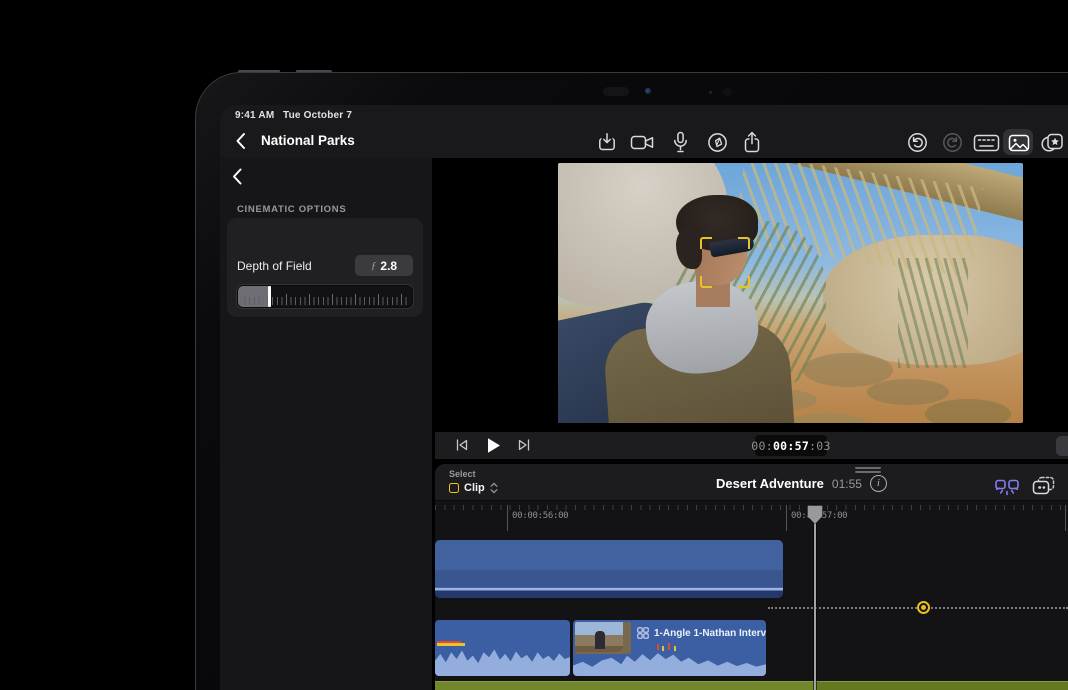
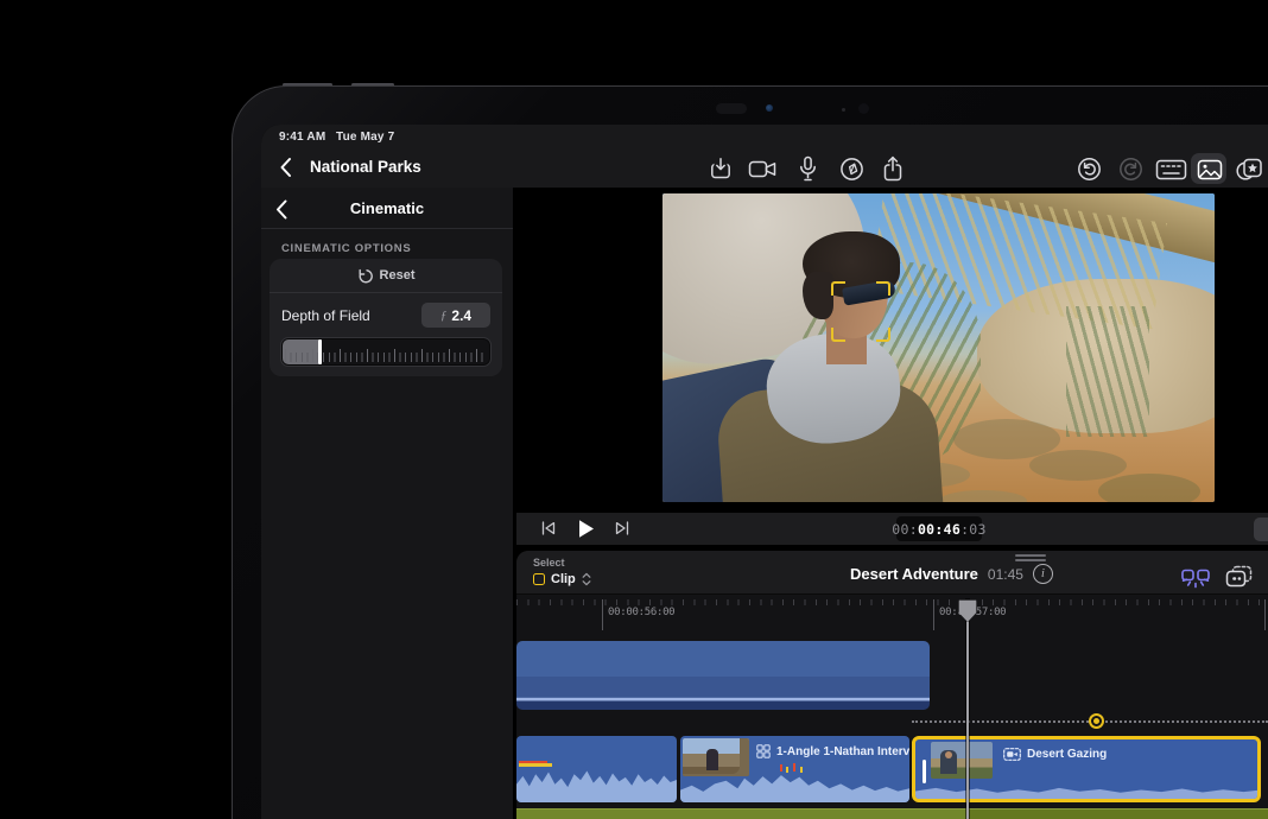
  9:41 AM
- Tue October 7
+ Tue May 7
  National Parks
+ Cinematic
  CINEMATIC OPTIONS
+ Reset
  Depth of Field
  ƒ
- 2.8
+ 2.4
  00:
- 00:57
+ 00:46
  :03
  Select
  Clip
  Desert Adventure
- 01:55
+ 01:45
  i
  00:00:56:00
  00:57:00
  1-Angle 1-Nathan Interv
+ Desert Gazing
